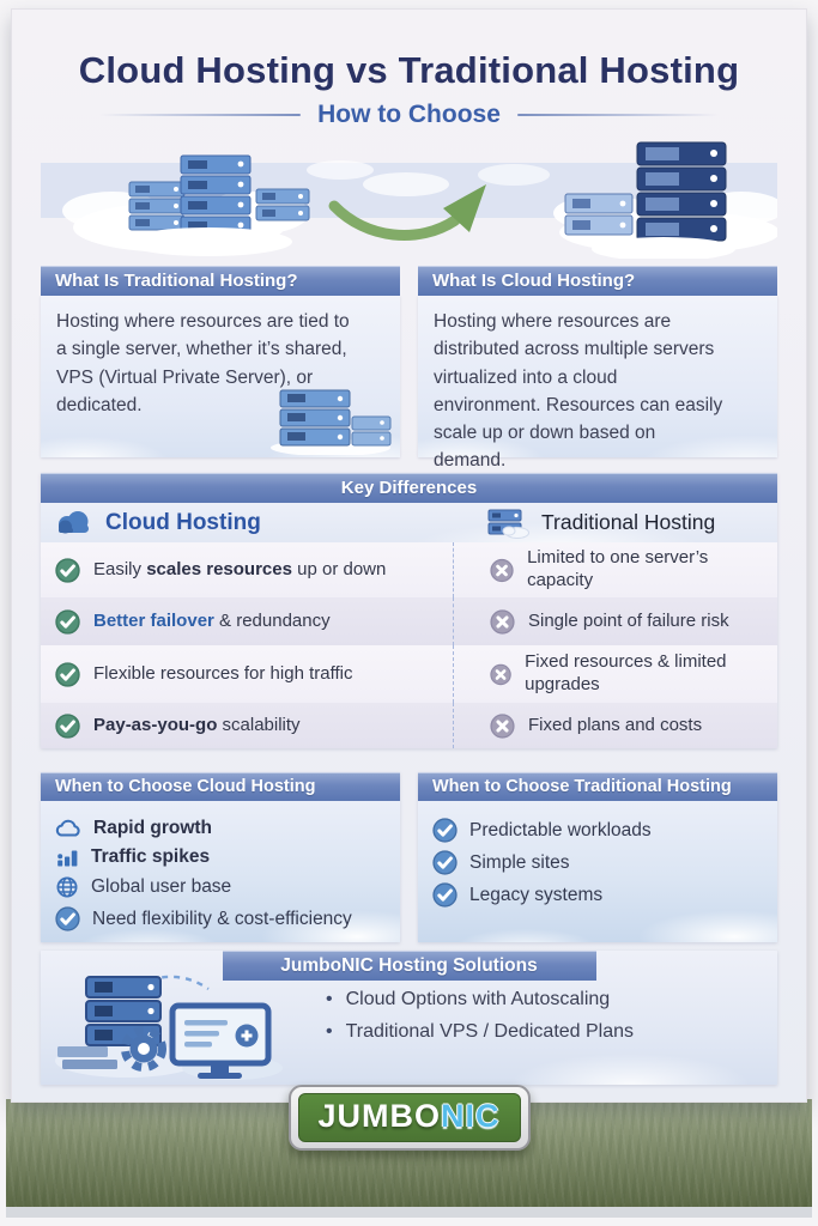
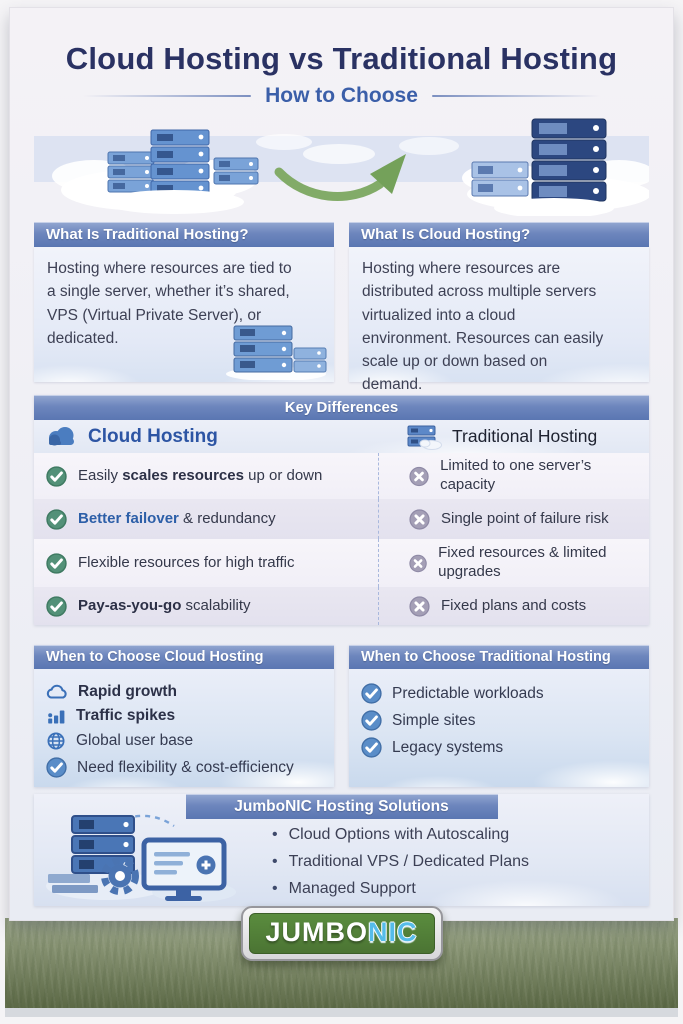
  Cloud Hosting vs Traditional Hosting
  How to Choose
  What Is Traditional Hosting?
  Hosting where resources are tied to a single server, whether it’s shared, VPS (Virtual Private Server), or dedicated.
  What Is Cloud Hosting?
  Hosting where resources are distributed across multiple servers virtualized into a cloud environment. Resources can easily scale up or down based on demand.
  Key Differences
  Cloud Hosting
  Traditional Hosting
  Easily scales resources up or down
  Limited to one server’s capacity
  Better failover & redundancy
  Single point of failure risk
  Flexible resources for high traffic
  Fixed resources & limited upgrades
  Pay-as-you-go scalability
  Fixed plans and costs
  When to Choose Cloud Hosting
  Rapid growth
  Traffic spikes
  Global user base
  Need flexibility & cost-efficiency
  When to Choose Traditional Hosting
  Predictable workloads
  Simple sites
  Legacy systems
  JumboNIC Hosting Solutions
  Cloud Options with Autoscaling
  Traditional VPS / Dedicated Plans
+ Managed Support
  JUMBO
  NIC
